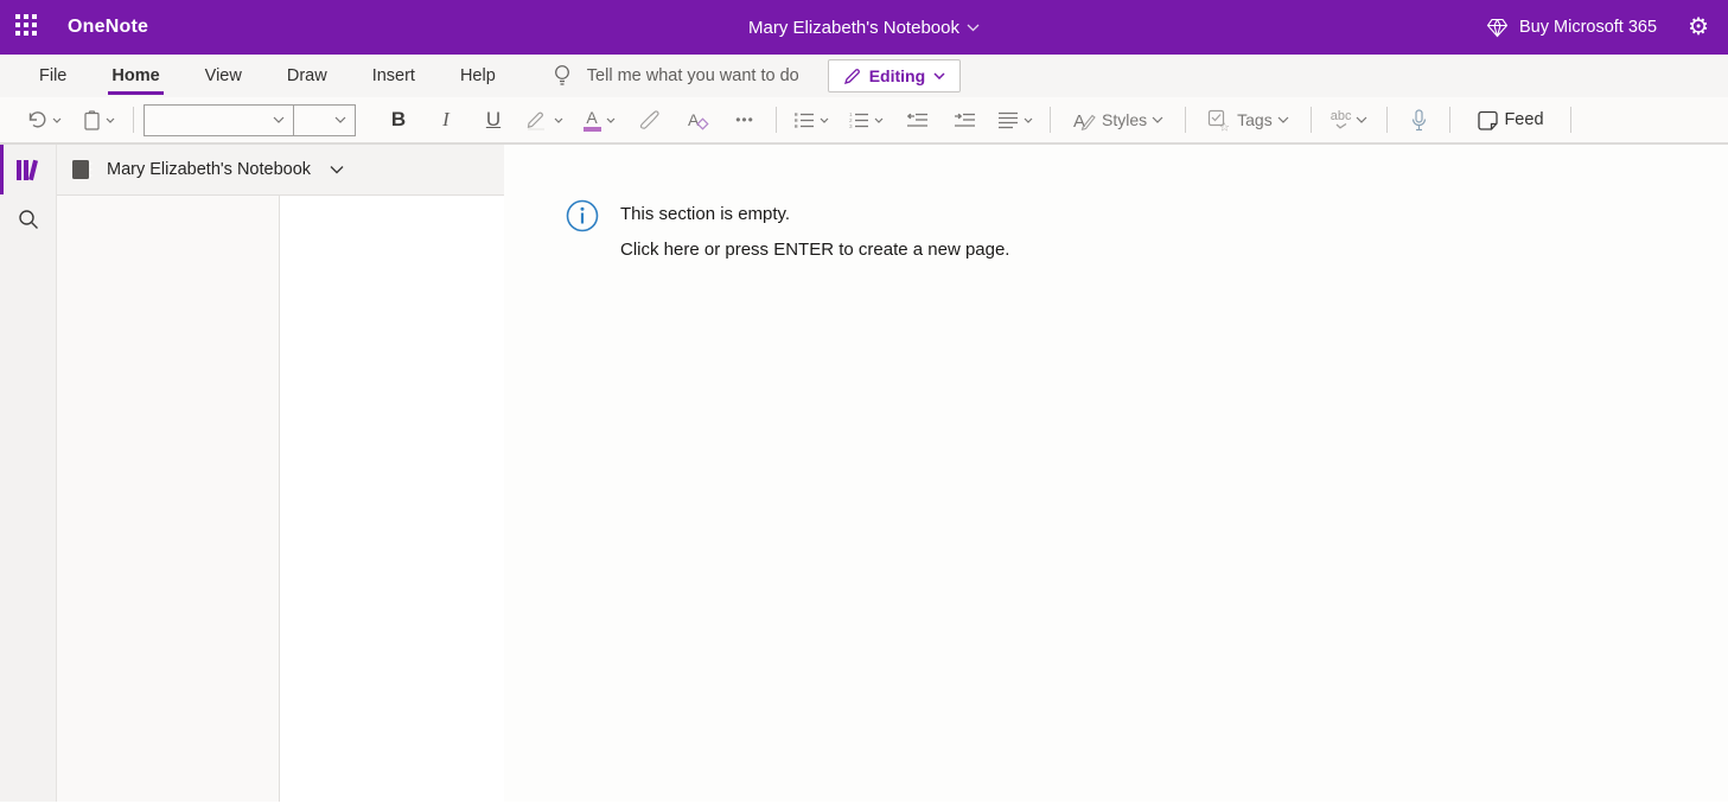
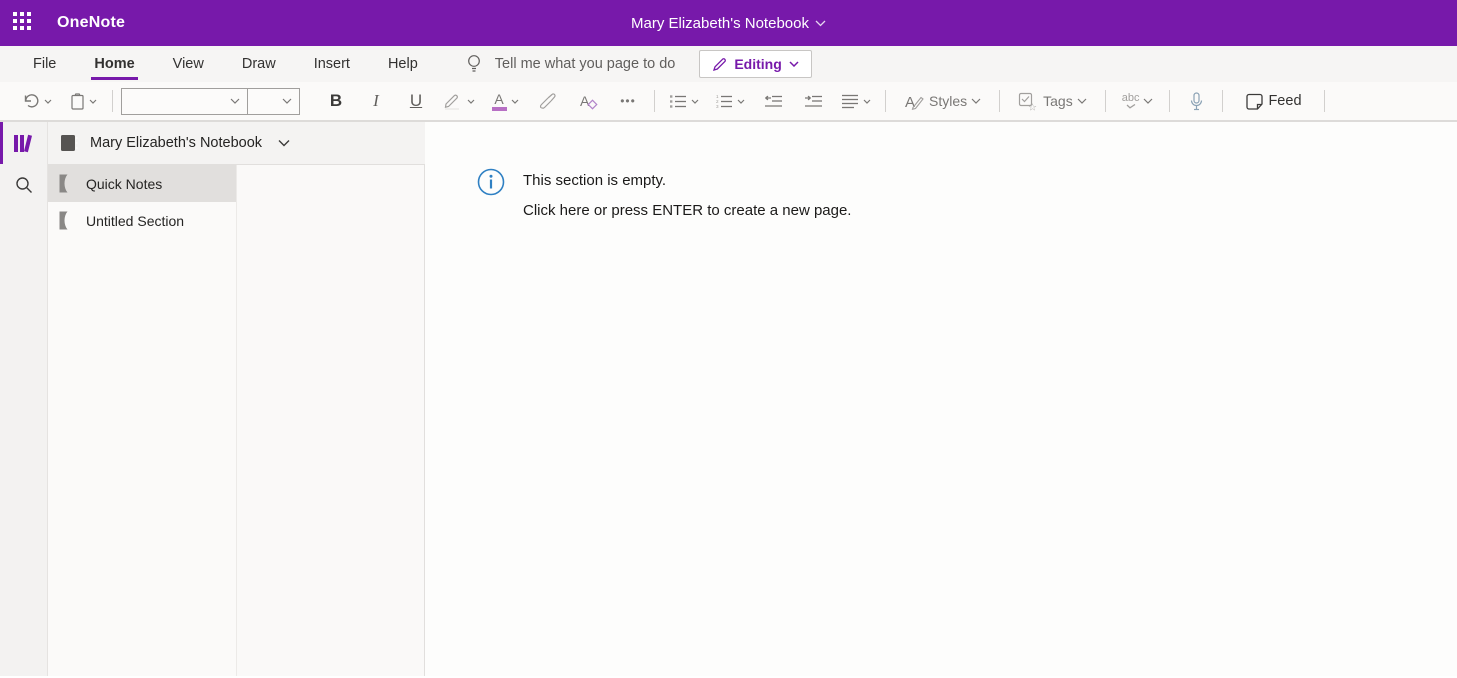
  OneNote
  Mary Elizabeth's Notebook
- Buy Microsoft 365
- ⚙
  File
  Home
  View
  Draw
  Insert
  Help
- Tell me what you want to do
+ Tell me what you page to do
  Editing
  B
  I
  U
  A
  A
  •••
  A
  Styles
  ☆
  Tags
  abc
  Feed
  Mary Elizabeth's Notebook
+ Quick Notes
+ Untitled Section
  This section is empty.
  Click here or press ENTER to create a new page.
